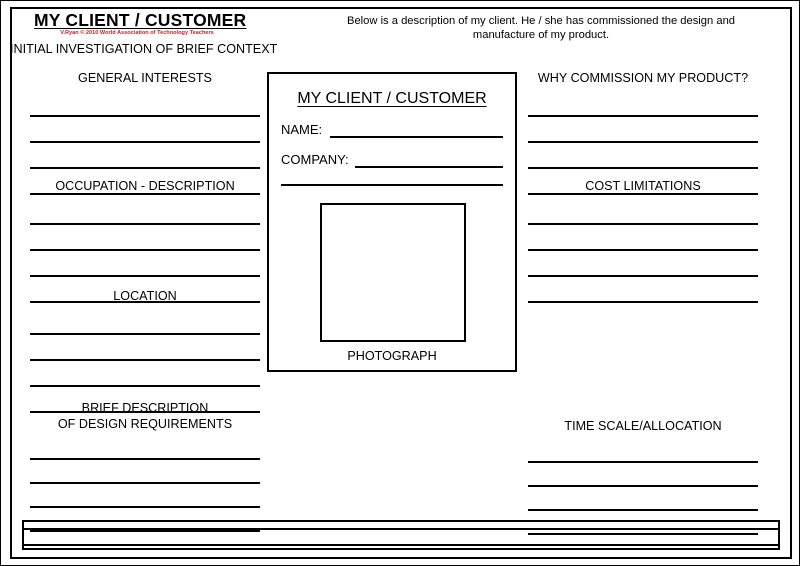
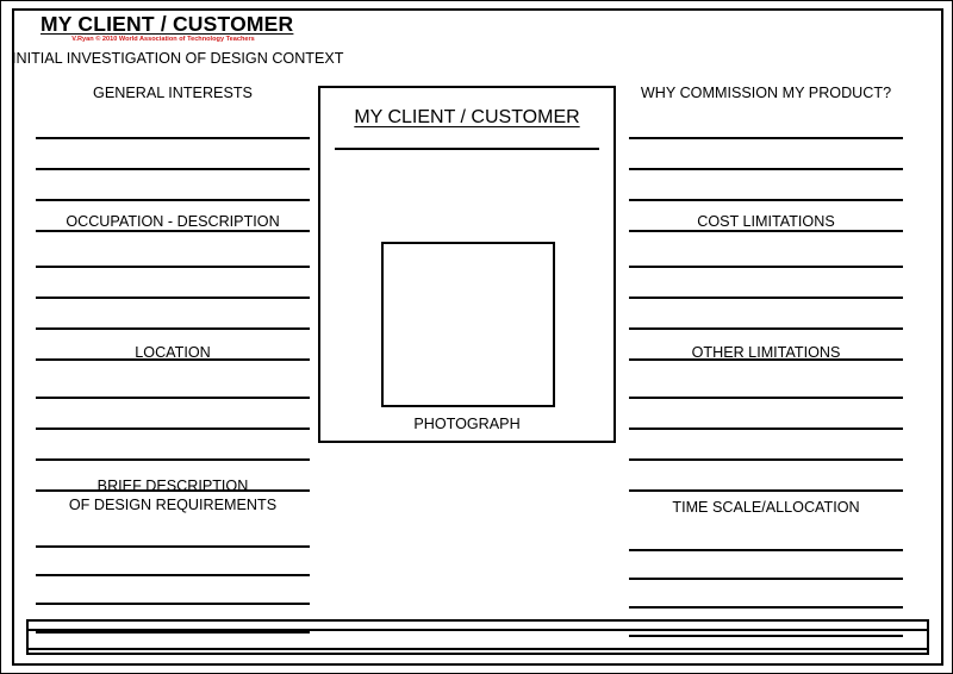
  MY CLIENT / CUSTOMER
- INITIAL INVESTIGATION OF BRIEF CONTEXT
+ INITIAL INVESTIGATION OF DESIGN CONTEXT
- Below is a description of my client. He / she has commissioned the design and manufacture of my product.
  GENERAL INTERESTS
  OCCUPATION - DESCRIPTION
  LOCATION
  WHY COMMISSION MY PRODUCT?
  COST LIMITATIONS
+ OTHER LIMITATIONS
  MY CLIENT / CUSTOMER
- NAME:
- COMPANY:
  PHOTOGRAPH
  BRIEF DESCRIPTION
  OF DESIGN REQUIREMENTS
  TIME SCALE/ALLOCATION
